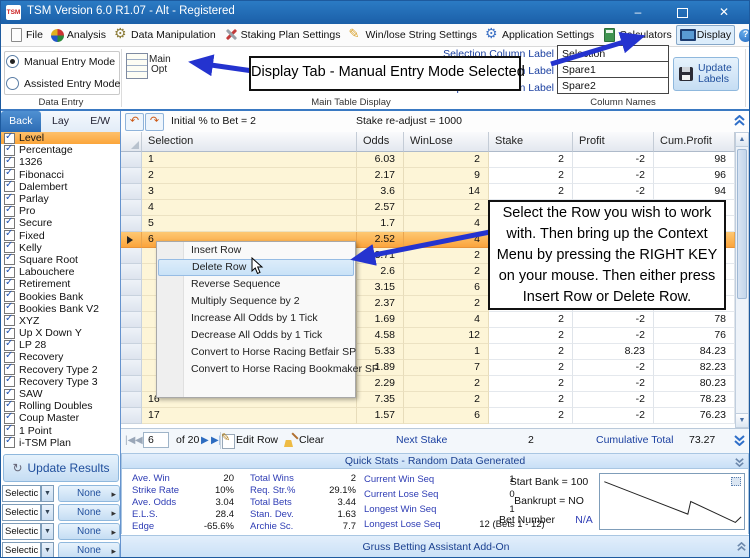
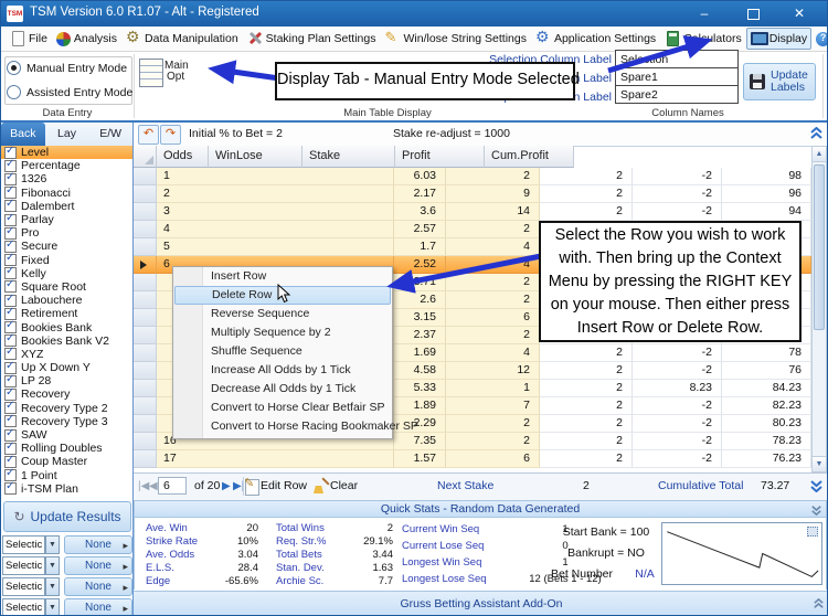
  TSM Version 6.0 R1.07 - Alt - Registered
  –
  ✕
  File
  Analysis
  Data Manipulation
  Staking Plan Settings
  Win/lose String Settings
  Application Settings
  Calculators
  Display
  Manual Entry Mode
  Assisted Entry Mode
  Data Entry
  Main
  Opt
  Main Table Display
  Selection Column Label
  Spare1
  Spare2
  Column Names
  Update
  Labels
  Back
  Lay
  E/W
  Level
  Percentage
  1326
  Fibonacci
  Dalembert
  Parlay
  Pro
  Secure
  Fixed
  Kelly
  Square Root
  Labouchere
  Retirement
  Bookies Bank
  Bookies Bank V2
  XYZ
  Up X Down Y
  LP 28
  Recovery
  Recovery Type 2
  Recovery Type 3
  SAW
  Rolling Doubles
  Coup Master
  1 Point
  i-TSM Plan
  ↻
  Update Results
  Selectic
  None
  Selectic
  None
  Selectic
  None
  Selectic
  None
  ↶
  ↷
  Initial % to Bet = 2
  Stake re-adjust = 1000
- Selection
  Odds
  WinLose
  Stake
  Profit
  Cum.Profit
  1
  6.03
  2
  2
  -2
  98
  2
  2.17
  9
  2
  -2
  96
  3
  3.6
  14
  2
  -2
  94
  4
  2.57
  2
  5
  1.7
  4
  6
  2.52
  4
  2
  2.6
  2
  3.15
  6
  2.37
  2
  1.69
  4
  2
  -2
  78
  4.58
  12
  2
  -2
  76
  5.33
  1
  2
  8.23
  84.23
  1.89
  7
  2
  -2
  82.23
  2.29
  2
  2
  -2
  80.23
  16
  7.35
  2
  2
  -2
  78.23
  17
  1.57
  6
  2
  -2
  76.23
  Insert Row
  Delete Row
  Reverse Sequence
  Multiply Sequence by 2
+ Shuffle Sequence
  Increase All Odds by 1 Tick
  Decrease All Odds by 1 Tick
- Convert to Horse Racing Betfair SP
+ Convert to Horse Clear Betfair SP
  Convert to Horse Racing Bookmaker SP
  |◀
  ◀
  6
  of 20
  ▶
  Edit Row
  Clear
  Next Stake
  2
  Cumulative Total
  73.27
  Quick Stats - Random Data Generated
  Ave. Win
  20
  Strike Rate
  10%
  Ave. Odds
  3.04
  E.L.S.
  28.4
  Edge
  -65.6%
  Total Wins
  2
  Req. Str.%
  29.1%
  Total Bets
  3.44
  Stan. Dev.
  1.63
  Archie Sc.
  7.7
  Current Win Seq
  1
  Current Lose Seq
  0
  Longest Win Seq
  1
  Longest Lose Seq
  12 (Bets 1 - 12)
  Start Bank = 100
  Bankrupt = NO
  Bet Number
  N/A
  Gruss Betting Assistant Add-On
  Display Tab - Manual Entry Mode Selected
  Select the Row you wish to work with. Then bring up the Context Menu by pressing the RIGHT KEY on your mouse. Then either press Insert Row or Delete Row.
